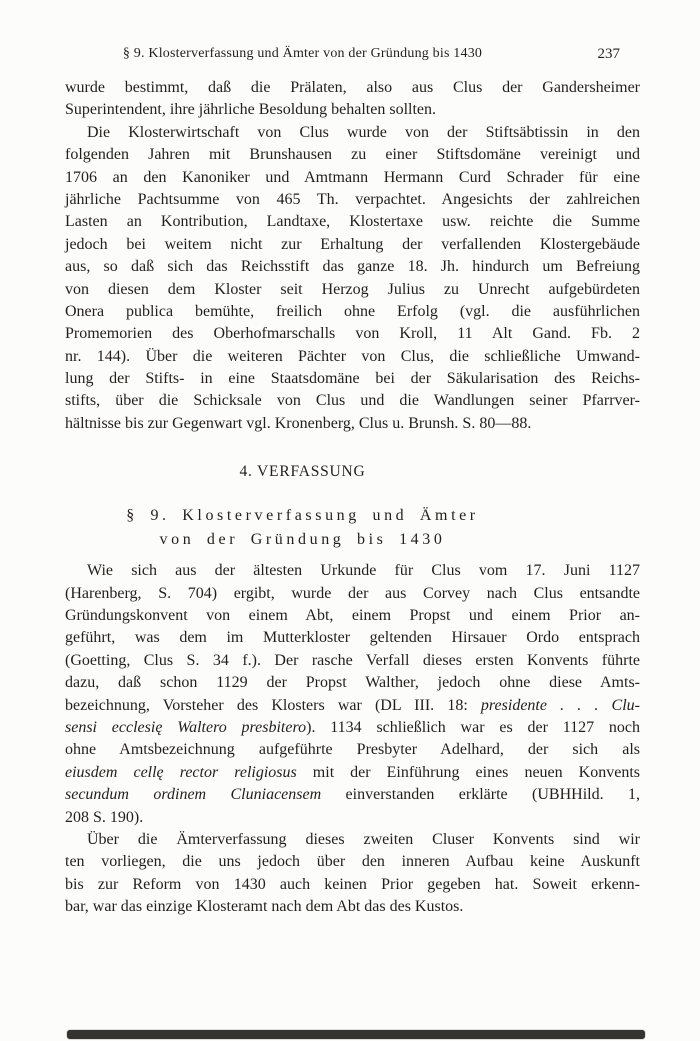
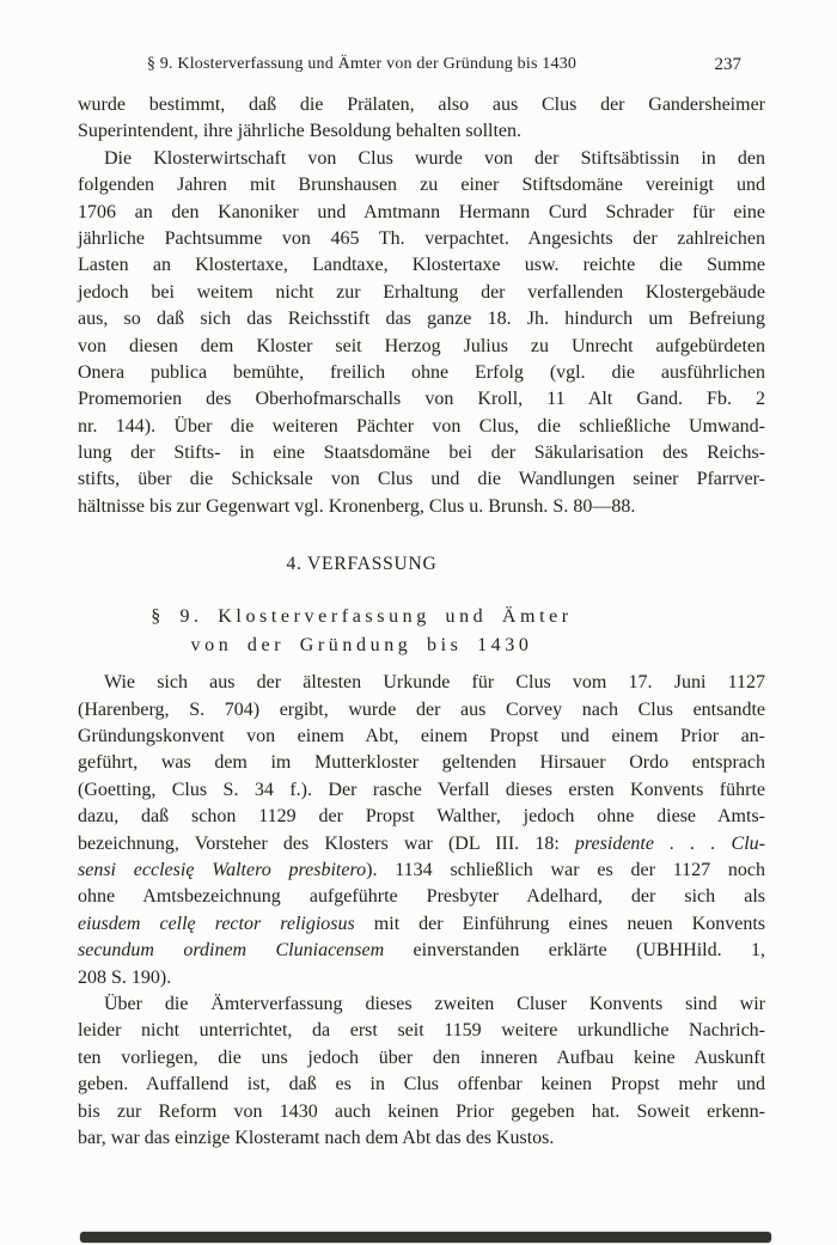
  § 9. Klosterverfassung und Ämter von der Gründung bis 1430
  237
  wurde bestimmt, daß die Prälaten, also aus Clus der Gandersheimer
  Superintendent, ihre jährliche Besoldung behalten sollten.
  Die Klosterwirtschaft von Clus wurde von der Stiftsäbtissin in den
  folgenden Jahren mit Brunshausen zu einer Stiftsdomäne vereinigt und
  1706 an den Kanoniker und Amtmann Hermann Curd Schrader für eine
  jährliche Pachtsumme von 465 Th. verpachtet. Angesichts der zahlreichen
- Lasten an Kontribution, Landtaxe, Klostertaxe usw. reichte die Summe
+ Lasten an Klostertaxe, Landtaxe, Klostertaxe usw. reichte die Summe
  jedoch bei weitem nicht zur Erhaltung der verfallenden Klostergebäude
  aus, so daß sich das Reichsstift das ganze 18. Jh. hindurch um Befreiung
  von diesen dem Kloster seit Herzog Julius zu Unrecht aufgebürdeten
  Onera publica bemühte, freilich ohne Erfolg (vgl. die ausführlichen
  Promemorien des Oberhofmarschalls von Kroll, 11 Alt Gand. Fb. 2
  nr. 144). Über die weiteren Pächter von Clus, die schließliche Umwand-
  lung der Stifts- in eine Staatsdomäne bei der Säkularisation des Reichs-
  stifts, über die Schicksale von Clus und die Wandlungen seiner Pfarrver-
  hältnisse bis zur Gegenwart vgl. Kronenberg, Clus u. Brunsh. S. 80—88.
  4. VERFASSUNG
  § 9. Klosterverfassung und Ämter
  von der Gründung bis 1430
  Wie sich aus der ältesten Urkunde für Clus vom 17. Juni 1127
  (Harenberg, S. 704) ergibt, wurde der aus Corvey nach Clus entsandte
  Gründungskonvent von einem Abt, einem Propst und einem Prior an-
  geführt, was dem im Mutterkloster geltenden Hirsauer Ordo entsprach
  (Goetting, Clus S. 34 f.). Der rasche Verfall dieses ersten Konvents führte
  dazu, daß schon 1129 der Propst Walther, jedoch ohne diese Amts-
  bezeichnung, Vorsteher des Klosters war (DL III. 18: presidente . . . Clu-
  sensi ecclesię Waltero presbitero). 1134 schließlich war es der 1127 noch
  ohne Amtsbezeichnung aufgeführte Presbyter Adelhard, der sich als
  eiusdem cellę rector religiosus mit der Einführung eines neuen Konvents
  secundum ordinem Cluniacensem einverstanden erklärte (UBHHild. 1,
  208 S. 190).
  Über die Ämterverfassung dieses zweiten Cluser Konvents sind wir
+ leider nicht unterrichtet, da erst seit 1159 weitere urkundliche Nachrich-
  ten vorliegen, die uns jedoch über den inneren Aufbau keine Auskunft
+ geben. Auffallend ist, daß es in Clus offenbar keinen Propst mehr und
  bis zur Reform von 1430 auch keinen Prior gegeben hat. Soweit erkenn-
  bar, war das einzige Klosteramt nach dem Abt das des Kustos.
